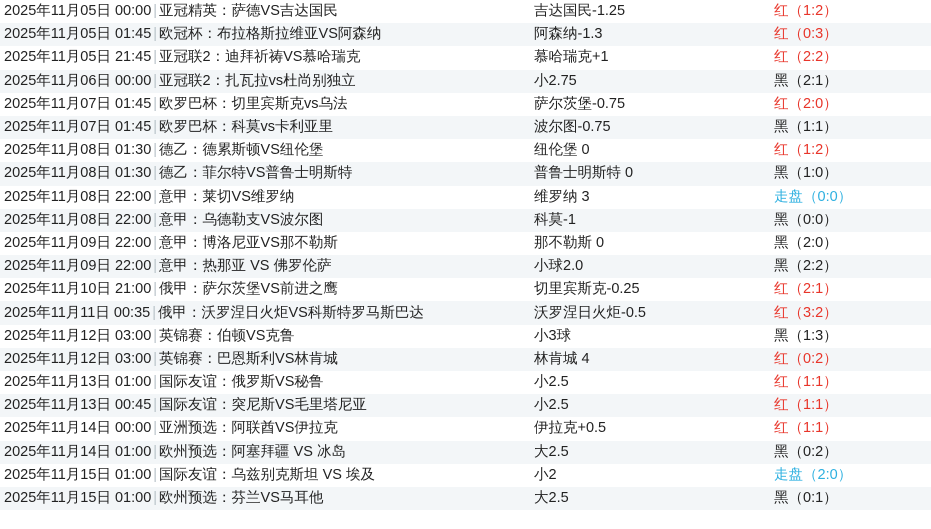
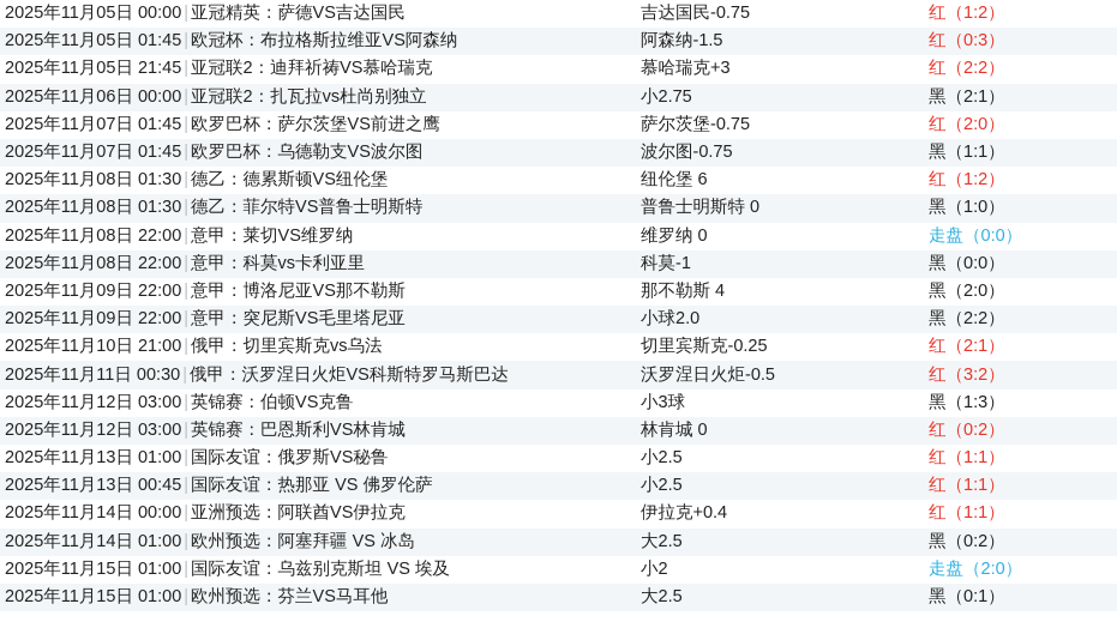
- 2025年11月05日 00:00 | 亚冠精英：萨德VS吉达国民	吉达国民-1.25	红（1:2）
+ 2025年11月05日 00:00 | 亚冠精英：萨德VS吉达国民	吉达国民-0.75	红（1:2）
- 2025年11月05日 01:45 | 欧冠杯：布拉格斯拉维亚VS阿森纳	阿森纳-1.3	红（0:3）
+ 2025年11月05日 01:45 | 欧冠杯：布拉格斯拉维亚VS阿森纳	阿森纳-1.5	红（0:3）
- 2025年11月05日 21:45 | 亚冠联2：迪拜祈祷VS慕哈瑞克	慕哈瑞克+1	红（2:2）
+ 2025年11月05日 21:45 | 亚冠联2：迪拜祈祷VS慕哈瑞克	慕哈瑞克+3	红（2:2）
  2025年11月06日 00:00 | 亚冠联2：扎瓦拉vs杜尚别独立	小2.75	黑（2:1）
- 2025年11月07日 01:45 | 欧罗巴杯：切里宾斯克vs乌法	萨尔茨堡-0.75	红（2:0）
+ 2025年11月07日 01:45 | 欧罗巴杯：萨尔茨堡VS前进之鹰	萨尔茨堡-0.75	红（2:0）
- 2025年11月07日 01:45 | 欧罗巴杯：科莫vs卡利亚里	波尔图-0.75	黑（1:1）
+ 2025年11月07日 01:45 | 欧罗巴杯：乌德勒支VS波尔图	波尔图-0.75	黑（1:1）
- 2025年11月08日 01:30 | 德乙：德累斯顿VS纽伦堡	纽伦堡 0	红（1:2）
+ 2025年11月08日 01:30 | 德乙：德累斯顿VS纽伦堡	纽伦堡 6	红（1:2）
  2025年11月08日 01:30 | 德乙：菲尔特VS普鲁士明斯特	普鲁士明斯特 0	黑（1:0）
- 2025年11月08日 22:00 | 意甲：莱切VS维罗纳	维罗纳 3	走盘（0:0）
+ 2025年11月08日 22:00 | 意甲：莱切VS维罗纳	维罗纳 0	走盘（0:0）
- 2025年11月08日 22:00 | 意甲：乌德勒支VS波尔图	科莫-1	黑（0:0）
+ 2025年11月08日 22:00 | 意甲：科莫vs卡利亚里	科莫-1	黑（0:0）
- 2025年11月09日 22:00 | 意甲：博洛尼亚VS那不勒斯	那不勒斯 0	黑（2:0）
+ 2025年11月09日 22:00 | 意甲：博洛尼亚VS那不勒斯	那不勒斯 4	黑（2:0）
- 2025年11月09日 22:00 | 意甲：热那亚 VS 佛罗伦萨	小球2.0	黑（2:2）
+ 2025年11月09日 22:00 | 意甲：突尼斯VS毛里塔尼亚	小球2.0	黑（2:2）
- 2025年11月10日 21:00 | 俄甲：萨尔茨堡VS前进之鹰	切里宾斯克-0.25	红（2:1）
+ 2025年11月10日 21:00 | 俄甲：切里宾斯克vs乌法	切里宾斯克-0.25	红（2:1）
- 2025年11月11日 00:35 | 俄甲：沃罗涅日火炬VS科斯特罗马斯巴达	沃罗涅日火炬-0.5	红（3:2）
+ 2025年11月11日 00:30 | 俄甲：沃罗涅日火炬VS科斯特罗马斯巴达	沃罗涅日火炬-0.5	红（3:2）
  2025年11月12日 03:00 | 英锦赛：伯顿VS克鲁	小3球	黑（1:3）
- 2025年11月12日 03:00 | 英锦赛：巴恩斯利VS林肯城	林肯城 4	红（0:2）
+ 2025年11月12日 03:00 | 英锦赛：巴恩斯利VS林肯城	林肯城 0	红（0:2）
  2025年11月13日 01:00 | 国际友谊：俄罗斯VS秘鲁	小2.5	红（1:1）
- 2025年11月13日 00:45 | 国际友谊：突尼斯VS毛里塔尼亚	小2.5	红（1:1）
+ 2025年11月13日 00:45 | 国际友谊：热那亚 VS 佛罗伦萨	小2.5	红（1:1）
- 2025年11月14日 00:00 | 亚洲预选：阿联酋VS伊拉克	伊拉克+0.5	红（1:1）
+ 2025年11月14日 00:00 | 亚洲预选：阿联酋VS伊拉克	伊拉克+0.4	红（1:1）
  2025年11月14日 01:00 | 欧州预选：阿塞拜疆 VS 冰岛	大2.5	黑（0:2）
  2025年11月15日 01:00 | 国际友谊：乌兹别克斯坦 VS 埃及	小2	走盘（2:0）
  2025年11月15日 01:00 | 欧州预选：芬兰VS马耳他	大2.5	黑（0:1）
